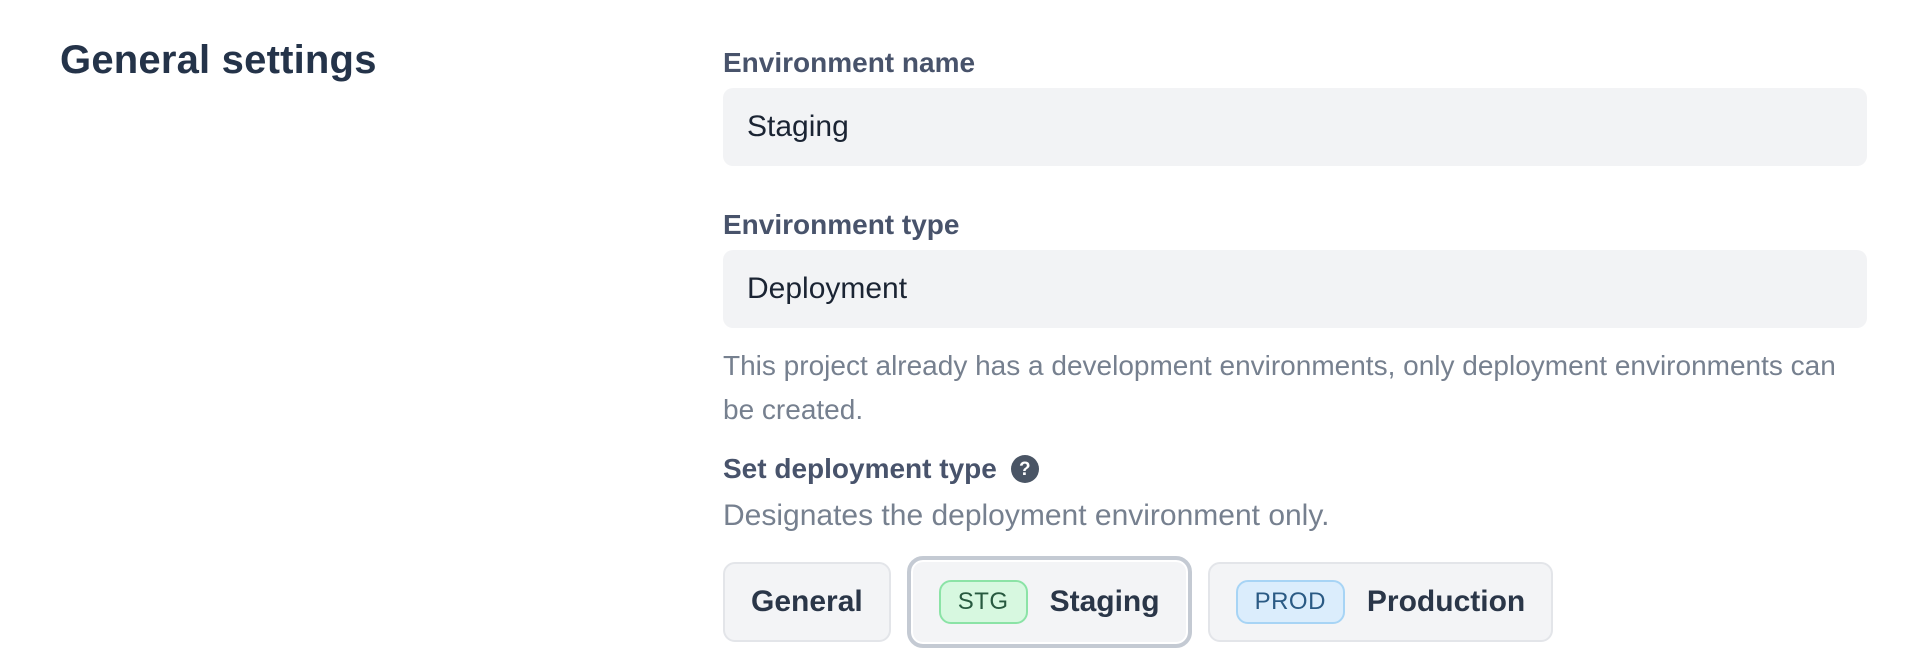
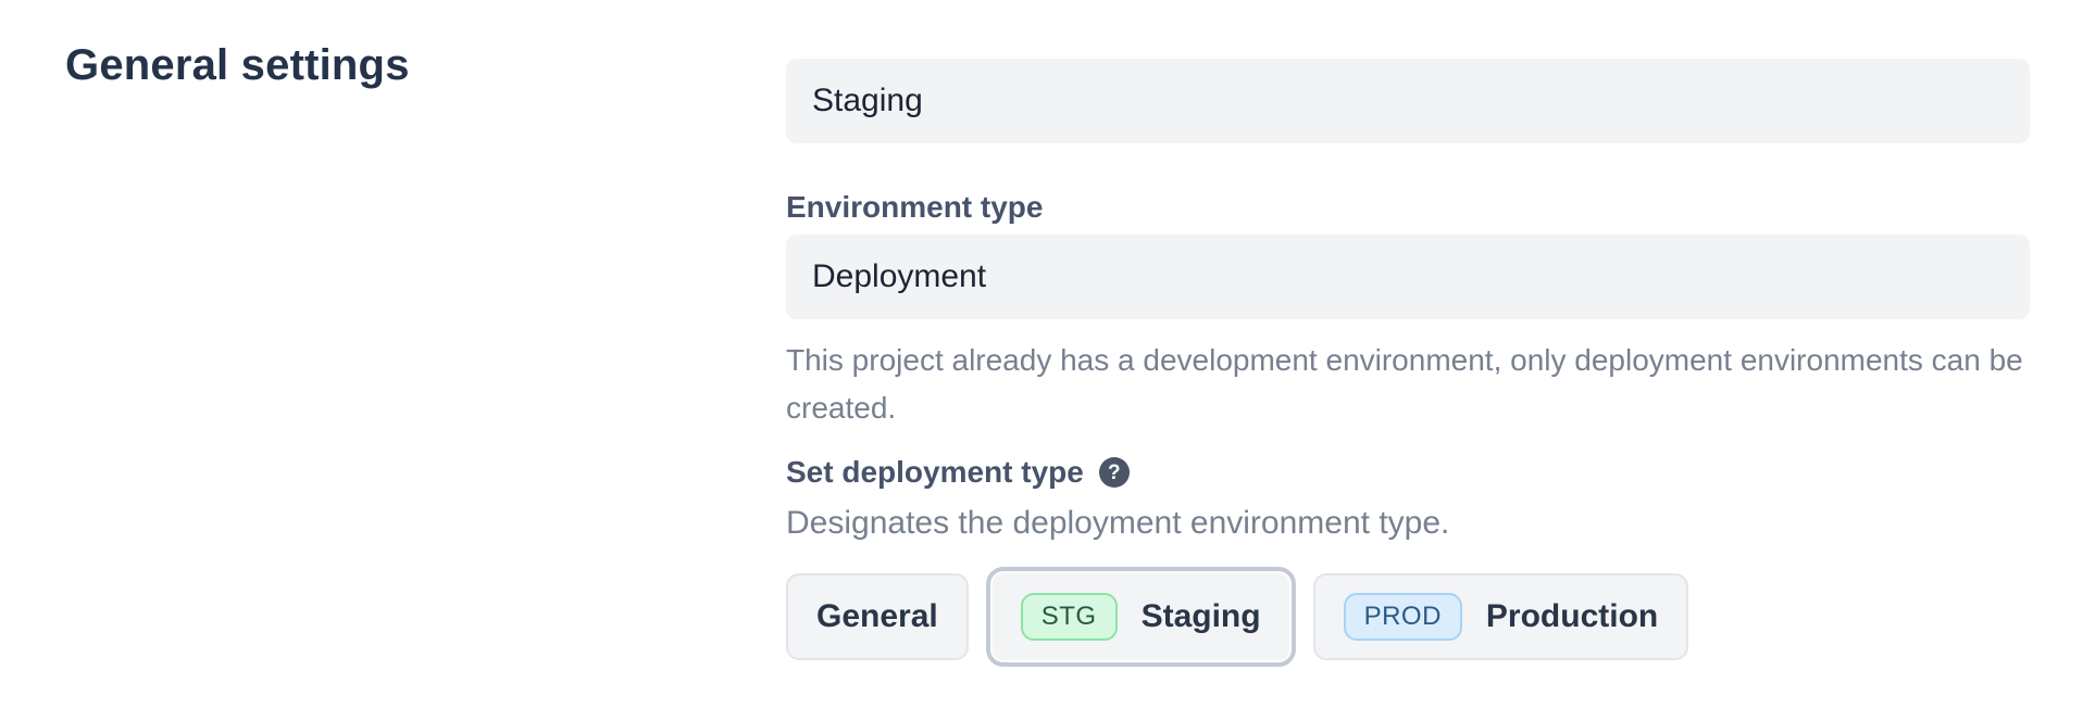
  General settings
- Environment name
  Staging
  Environment type
  Deployment
- This project already has a development environments, only deployment environments can be created.
+ This project already has a development environment, only deployment environments can be created.
  Set deployment type
  ?
- Designates the deployment environment only.
+ Designates the deployment environment type.
  General
  STG
  Staging
  PROD
  Production
